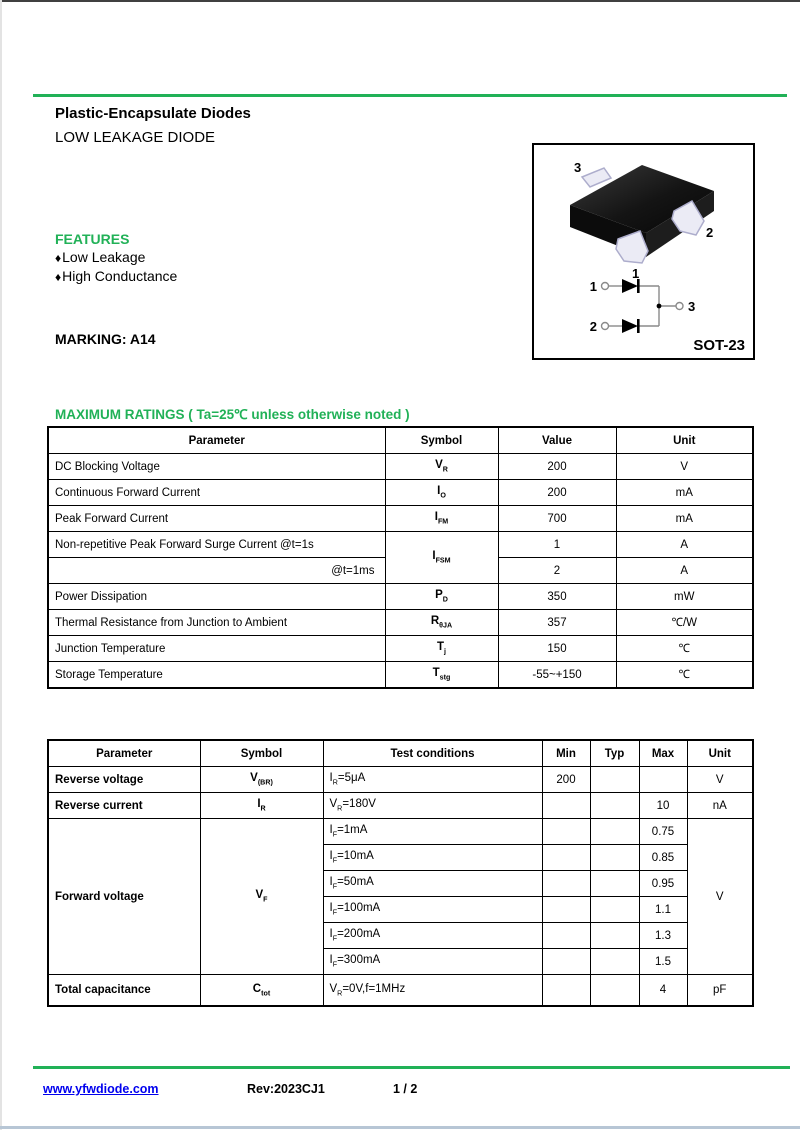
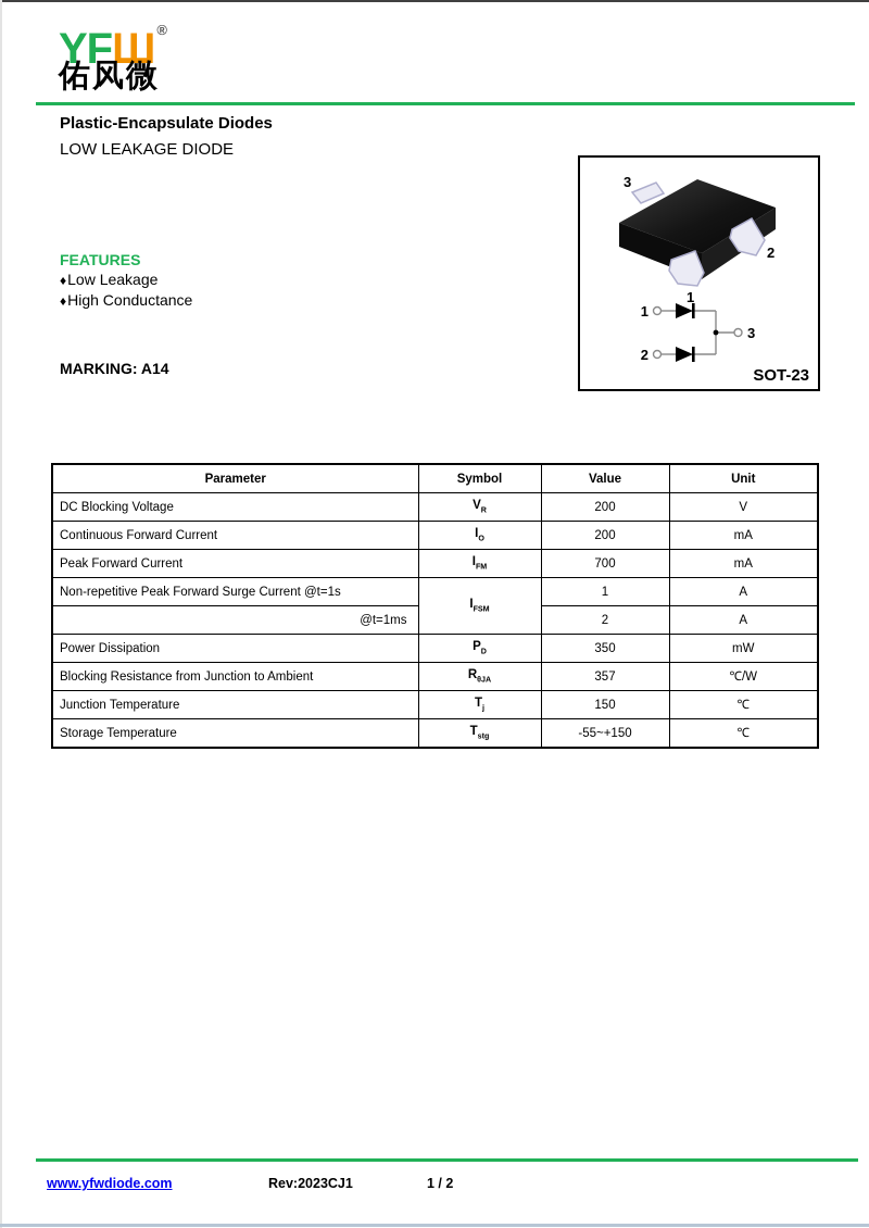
+ YFШ ®
+ 佑风微
  Plastic-Encapsulate Diodes
  LOW LEAKAGE DIODE
  FEATURES
  ♦Low Leakage
  ♦High Conductance
  MARKING: A14
  3
  2
  1
  1
  2
  3
  SOT-23
- MAXIMUM RATINGS ( Ta=25℃ unless otherwise noted )
  Parameter	Symbol	Value	Unit
  DC Blocking Voltage	VR	200	V
  Continuous Forward Current	IO	200	mA
  Peak Forward Current	IFM	700	mA
  Non-repetitive Peak Forward Surge Current @t=1s	IFSM	1	A
  @t=1ms	2	A
  Power Dissipation	PD	350	mW
- Thermal Resistance from Junction to Ambient	RθJA	357	℃/W
+ Blocking Resistance from Junction to Ambient	RθJA	357	℃/W
  Junction Temperature	Tj	150	℃
  Storage Temperature	Tstg	-55~+150	℃
- Parameter	Symbol	Test conditions	Min	Typ	Max	Unit
- Reverse voltage	V(BR)	IR=5μA	200			V
- Reverse current	IR	VR=180V			10	nA
- Forward voltage	VF	IF=1mA			0.75	V
- IF=10mA			0.85
- IF=50mA			0.95
- IF=100mA			1.1
- IF=200mA			1.3
- IF=300mA			1.5
- Total capacitance	Ctot	VR=0V,f=1MHz			4	pF
  www.yfwdiode.com
  Rev:2023CJ1
  1 / 2
